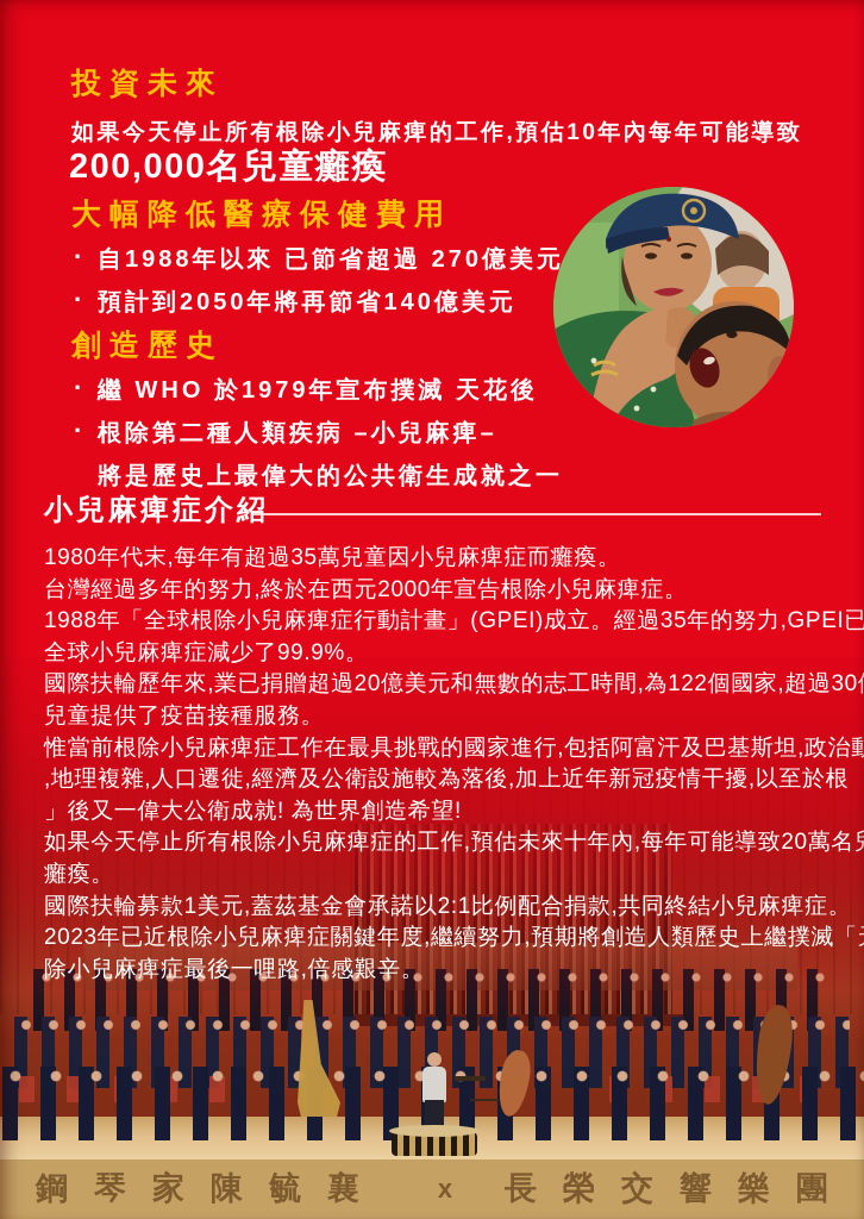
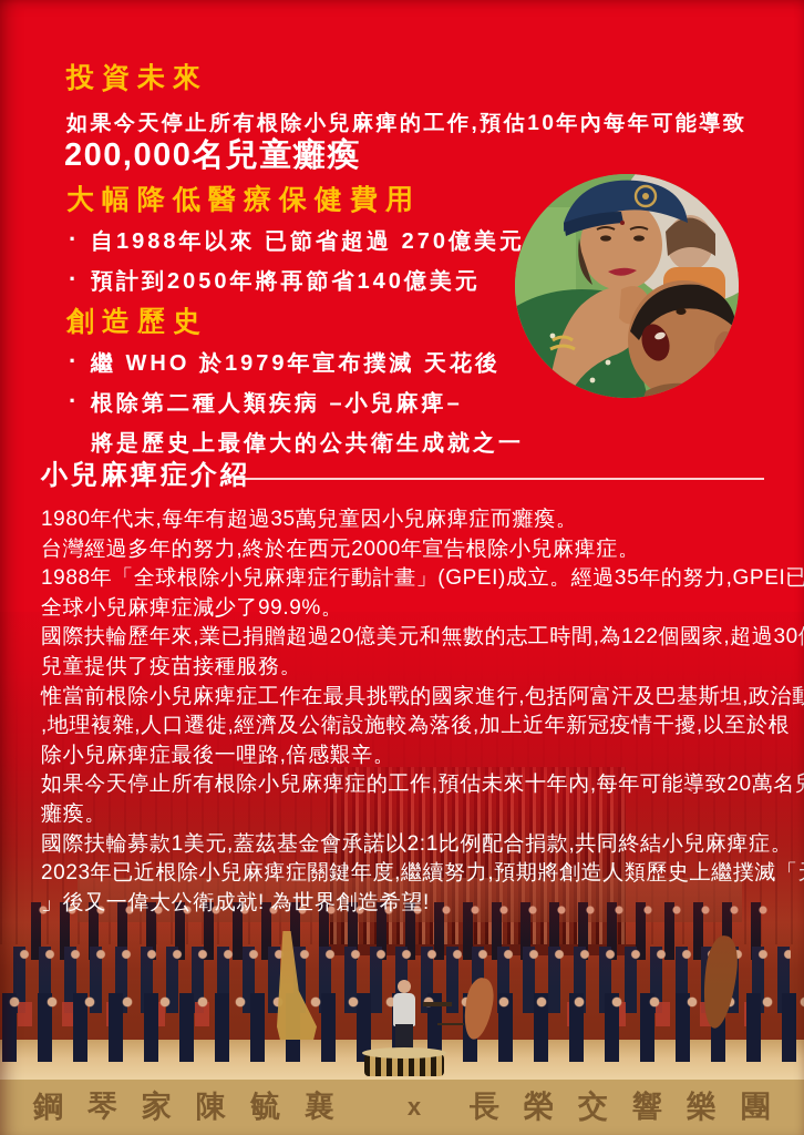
  投資未來
  如果今天停止所有根除小兒麻痺的工作,預估10年內每年可能導致
  200,000名兒童癱瘓
  大幅降低醫療保健費用
  自1988年以來 已節省超過 270億美元
  預計到2050年將再節省140億美元
  創造歷史
  繼 WHO 於1979年宣布撲滅 天花後
  根除第二種人類疾病 –小兒麻痺–
  將是歷史上最偉大的公共衛生成就之一
  小兒麻痺症介紹
  1980年代末,每年有超過35萬兒童因小兒麻痺症而癱瘓。
  台灣經過多年的努力,終於在西元2000年宣告根除小兒麻痺症。
  1988年「全球根除小兒麻痺症行動計畫」(GPEI)成立。經過35年的努力,GPE
  全球小兒麻痺症減少了99.9%。
  國際扶輪歷年來,業已捐贈超過20億美元和無數的志工時間,為122個國家,超過
  兒童提供了疫苗接種服務。
  惟當前根除小兒麻痺症工作在最具挑戰的國家進行,包括阿富汗及巴基斯坦,政
  ,地理複雜,人口遷徙,經濟及公衛設施較為落後,加上近年新冠疫情干擾,以至於
- 」後又一偉大公衛成就! 為世界創造希望!
+ 除小兒麻痺症最後一哩路,倍感艱辛。
  如果今天停止所有根除小兒麻痺症的工作,預估未來十年內,每年可能導致20萬
  癱瘓。
  國際扶輪募款1美元,蓋茲基金會承諾以2:1比例配合捐款,共同終結小兒麻痺症
  2023年已近根除小兒麻痺症關鍵年度,繼續努力,預期將創造人類歷史上繼撲滅
- 除小兒麻痺症最後一哩路,倍感艱辛。
+ 」後又一偉大公衛成就! 為世界創造希望!
  鋼琴家陳毓襄
  x
  長榮交響樂團
